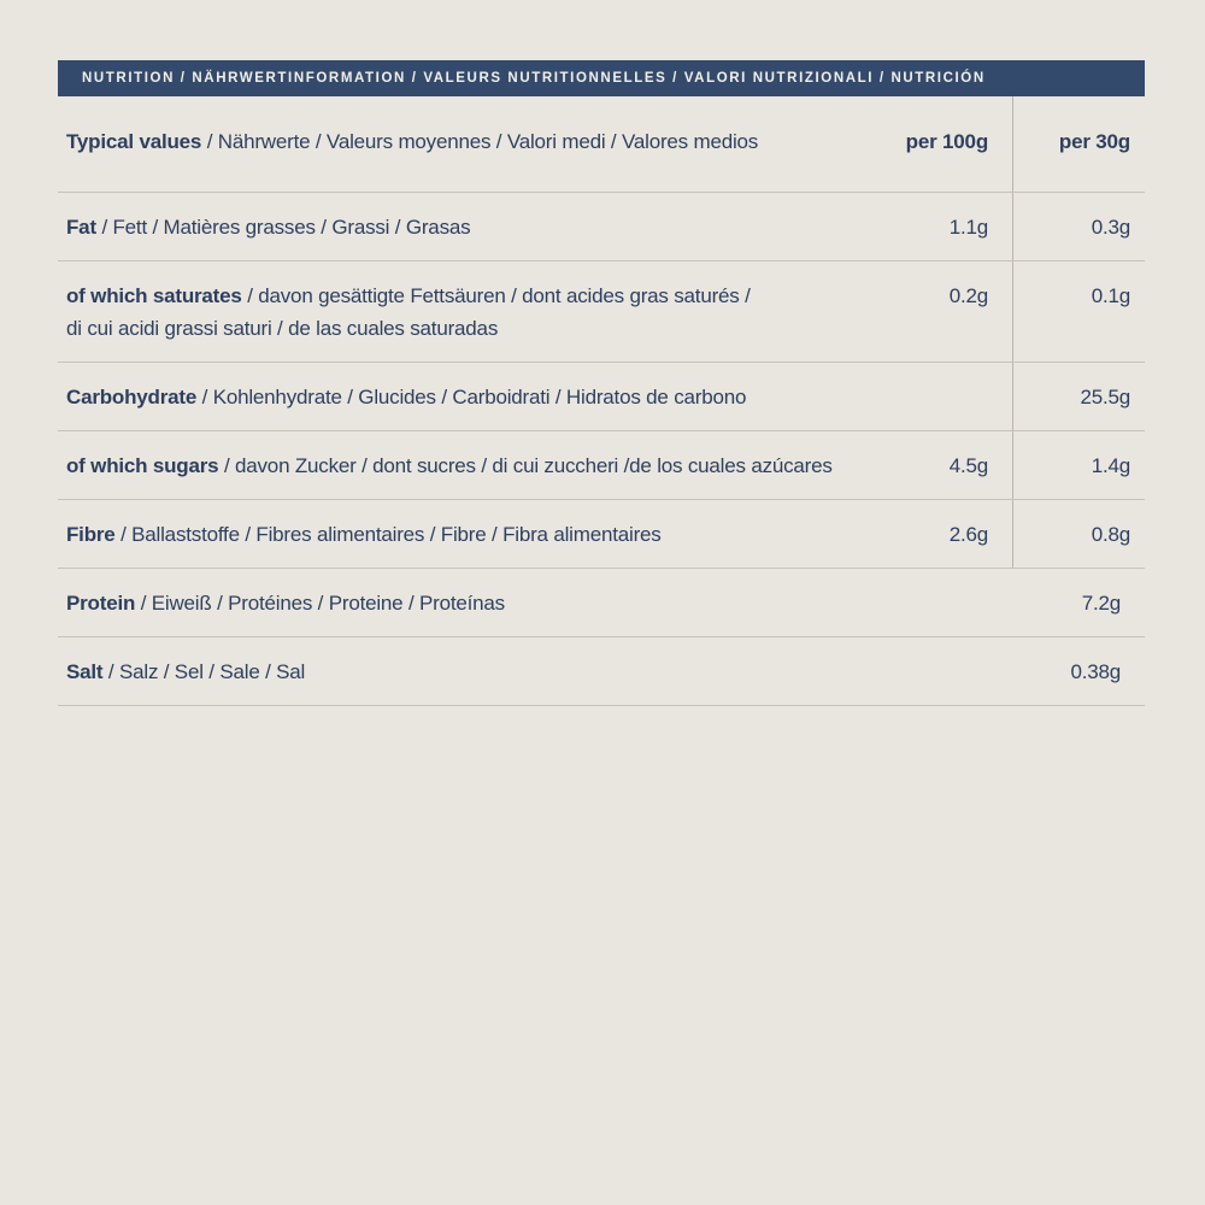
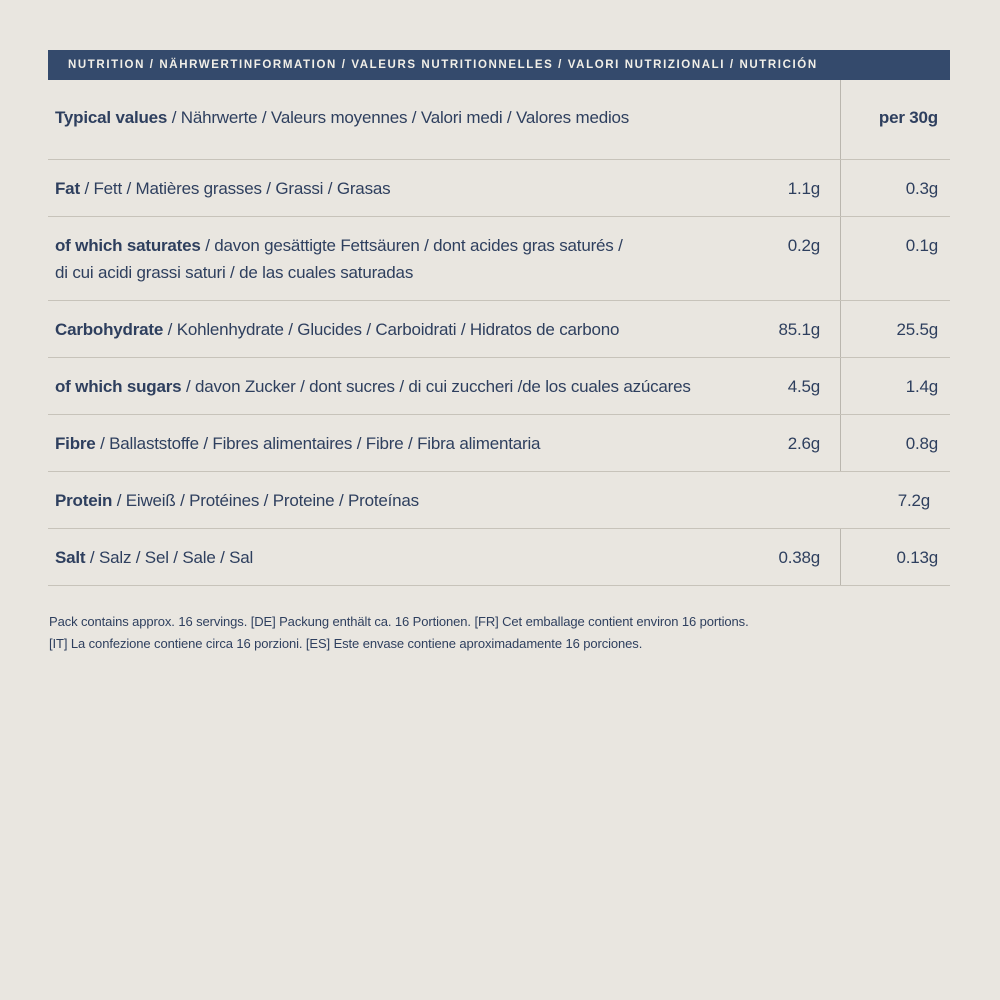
  NUTRITION / NÄHRWERTINFORMATION / VALEURS NUTRITIONNELLES / VALORI NUTRIZIONALI / NUTRICIÓN
  Typical values / Nährwerte / Valeurs moyennes / Valori medi / Valores medios
- per 100g
  per 30g
  Fat / Fett / Matières grasses / Grassi / Grasas
  1.1g
  0.3g
  of which saturates / davon gesättigte Fettsäuren / dont acides gras saturés /
  di cui acidi grassi saturi / de las cuales saturadas
  0.2g
  0.1g
  Carbohydrate / Kohlenhydrate / Glucides / Carboidrati / Hidratos de carbono
+ 85.1g
  25.5g
  of which sugars / davon Zucker / dont sucres / di cui zuccheri /de los cuales azúcares
  4.5g
  1.4g
- Fibre / Ballaststoffe / Fibres alimentaires / Fibre / Fibra alimentaires
+ Fibre / Ballaststoffe / Fibres alimentaires / Fibre / Fibra alimentaria
  2.6g
  0.8g
  Protein / Eiweiß / Protéines / Proteine / Proteínas
  7.2g
  Salt / Salz / Sel / Sale / Sal
  0.38g
+ 0.13g
+ Pack contains approx. 16 servings. [DE] Packung enthält ca. 16 Portionen. [FR] Cet emballage contient environ 16 portions.
+ [IT] La confezione contiene circa 16 porzioni. [ES] Este envase contiene aproximadamente 16 porciones.
